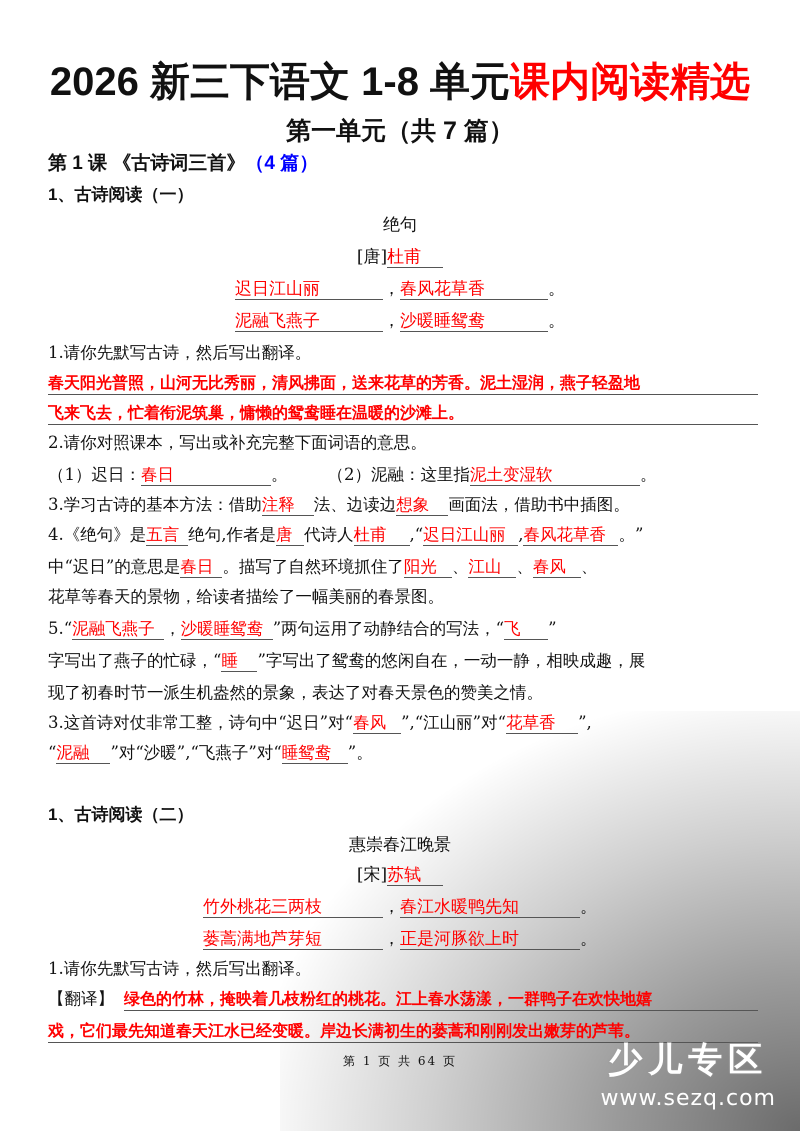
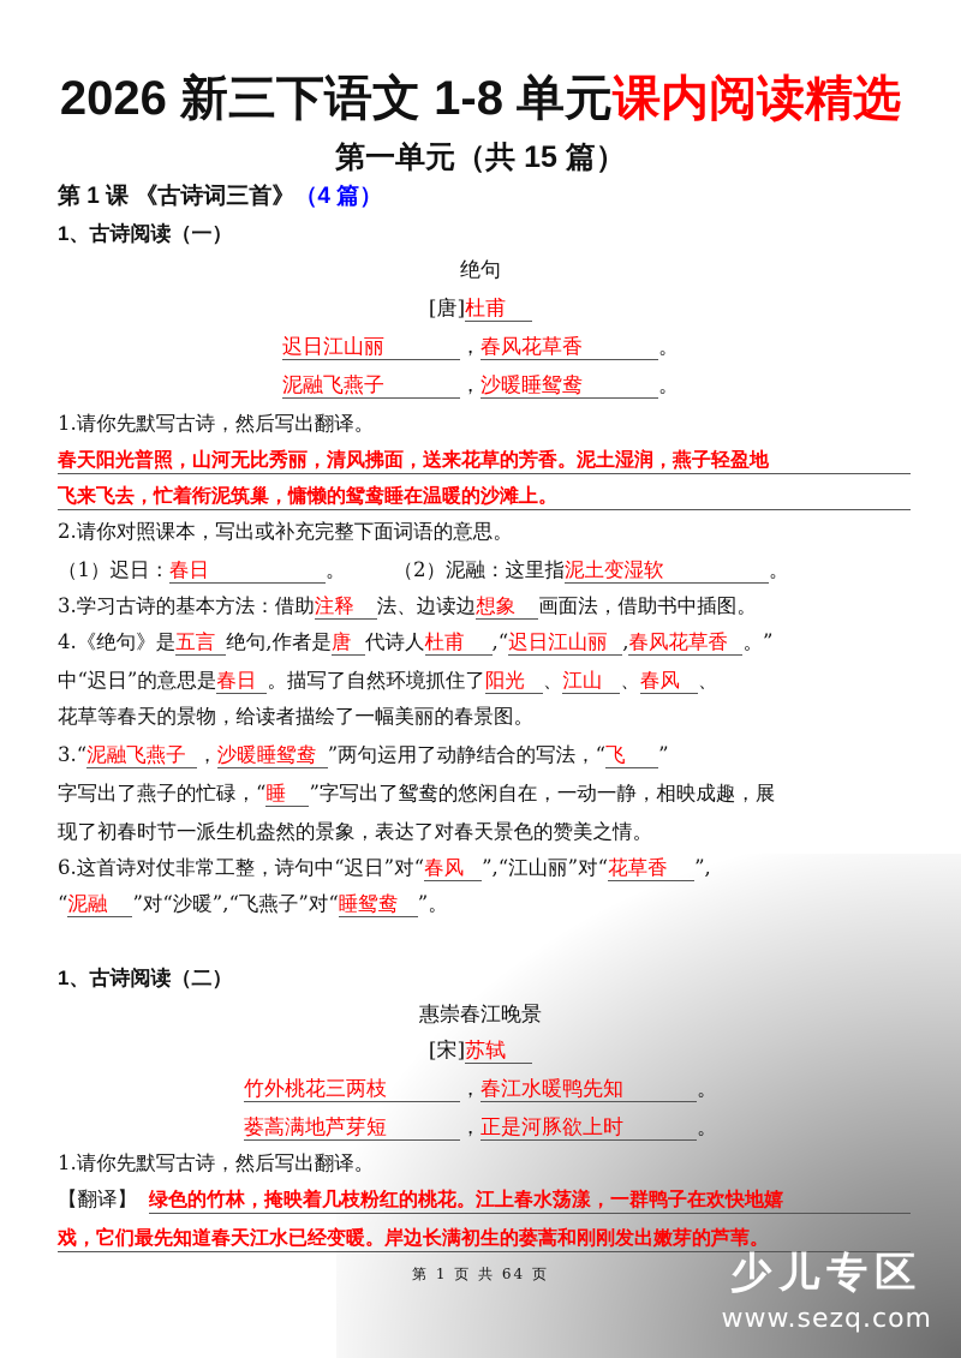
  2026 新三下语文 1-8 单元课内阅读精选
- 第一单元（共 7 篇）
+ 第一单元（共 15 篇）
  第 1 课 《古诗词三首》（4 篇）
  1、古诗阅读（一）
  绝句
  [唐]杜甫
  迟日江山丽 ，春风花草香 。
  泥融飞燕子 ，沙暖睡鸳鸯 。
  1.请你先默写古诗，然后写出翻译。
  春天阳光普照，山河无比秀丽，清风拂面，送来花草的芳香。泥土湿润，燕子轻盈地
  飞来飞去，忙着衔泥筑巢，慵懒的鸳鸯睡在温暖的沙滩上。
  2.请你对照课本，写出或补充完整下面词语的意思。
  （1）迟日：春日 。 （2）泥融：这里指泥土变湿软 。
  3.学习古诗的基本方法：借助注释 法、边读边想象 画面法，借助书中插图。
  4.《绝句》是五言 绝句,作者是唐 代诗人杜甫 ,“迟日江山丽 ,春风花草香 。”
  中“迟日”的意思是春日 。描写了自然环境抓住了阳光 、江山 、春风 、
  花草等春天的景物，给读者描绘了一幅美丽的春景图。
- 5.“泥融飞燕子 ，沙暖睡鸳鸯 ”两句运用了动静结合的写法，“飞 ”
+ 3.“泥融飞燕子 ，沙暖睡鸳鸯 ”两句运用了动静结合的写法，“飞 ”
  字写出了燕子的忙碌，“睡 ”字写出了鸳鸯的悠闲自在，一动一静，相映成趣，展
  现了初春时节一派生机盎然的景象，表达了对春天景色的赞美之情。
- 3.这首诗对仗非常工整，诗句中“迟日”对“春风 ”,“江山丽”对“花草香 ”,
+ 6.这首诗对仗非常工整，诗句中“迟日”对“春风 ”,“江山丽”对“花草香 ”,
  “泥融 ”对“沙暖”,“飞燕子”对“睡鸳鸯 ”。
  1、古诗阅读（二）
  惠崇春江晚景
  [宋]苏轼
  竹外桃花三两枝 ，春江水暖鸭先知 。
  蒌蒿满地芦芽短 ，正是河豚欲上时 。
  1.请你先默写古诗，然后写出翻译。
  【翻译】
  绿色的竹林，掩映着几枝粉红的桃花。江上春水荡漾，一群鸭子在欢快地嬉
  戏，它们最先知道春天江水已经变暖。岸边长满初生的蒌蒿和刚刚发出嫩芽的芦苇。
  第 1 页 共 64 页
  少儿专区
  www.sezq.com
